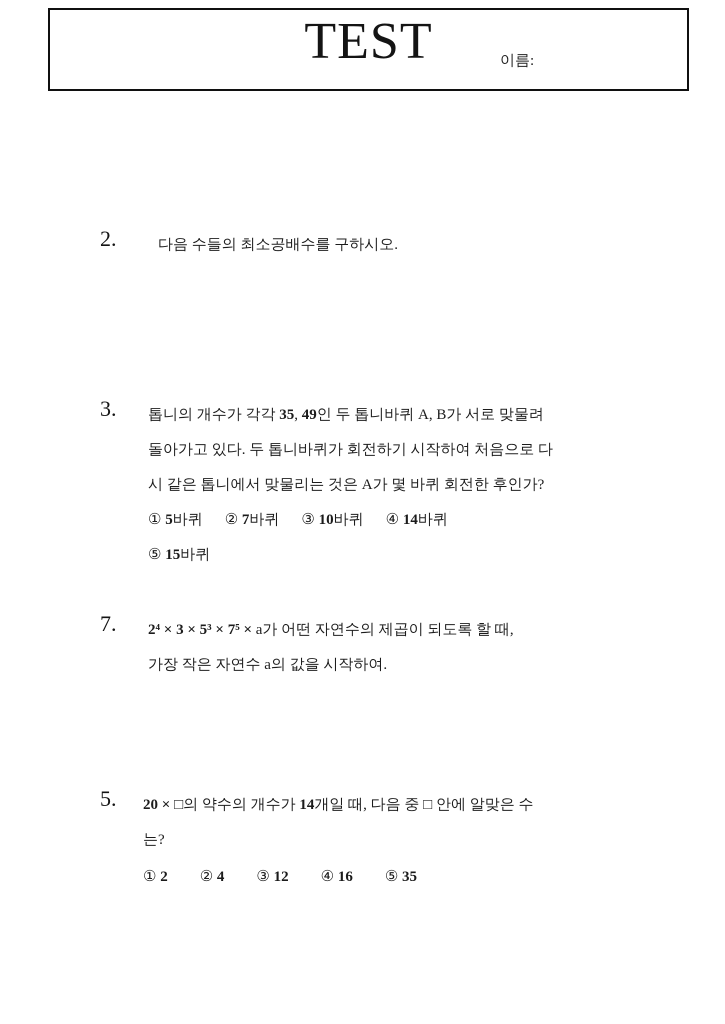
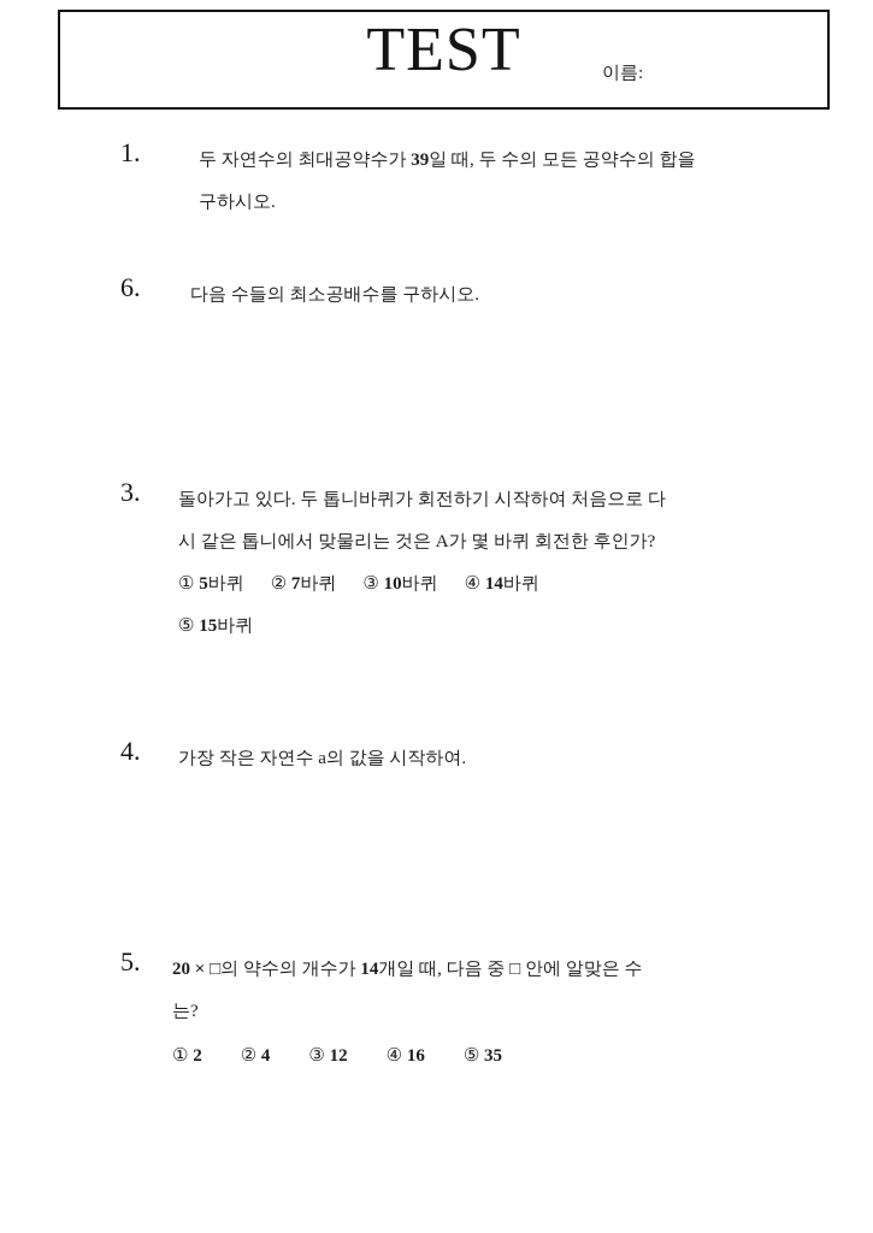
  TEST
  이름:
+ 1.
+ 두 자연수의 최대공약수가 39일 때, 두 수의 모든 공약수의 합을
+ 구하시오.
- 2.
+ 6.
  다음 수들의 최소공배수를 구하시오.
  3.
- 톱니의 개수가 각각 35, 49인 두 톱니바퀴 A, B가 서로 맞물려
  돌아가고 있다. 두 톱니바퀴가 회전하기 시작하여 처음으로 다
  시 같은 톱니에서 맞물리는 것은 A가 몇 바퀴 회전한 후인가?
  ① 5바퀴
  ② 7바퀴
  ③ 10바퀴
  ④ 14바퀴
  ⑤ 15바퀴
- 7.
+ 4.
- 2⁴ × 3 × 5³ × 7⁵ × a가 어떤 자연수의 제곱이 되도록 할 때,
  가장 작은 자연수 a의 값을 시작하여.
  5.
  20 × □의 약수의 개수가 14개일 때, 다음 중 □ 안에 알맞은 수
  는?
  ① 2
  ② 4
  ③ 12
  ④ 16
  ⑤ 35
